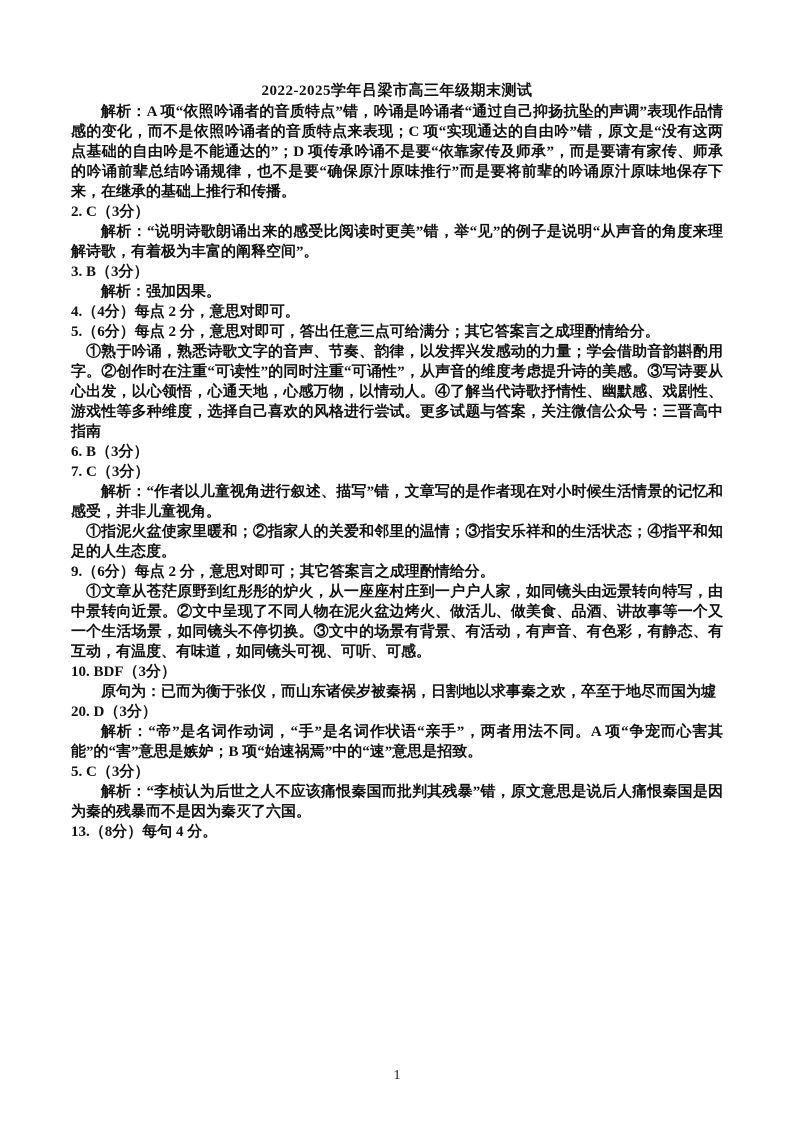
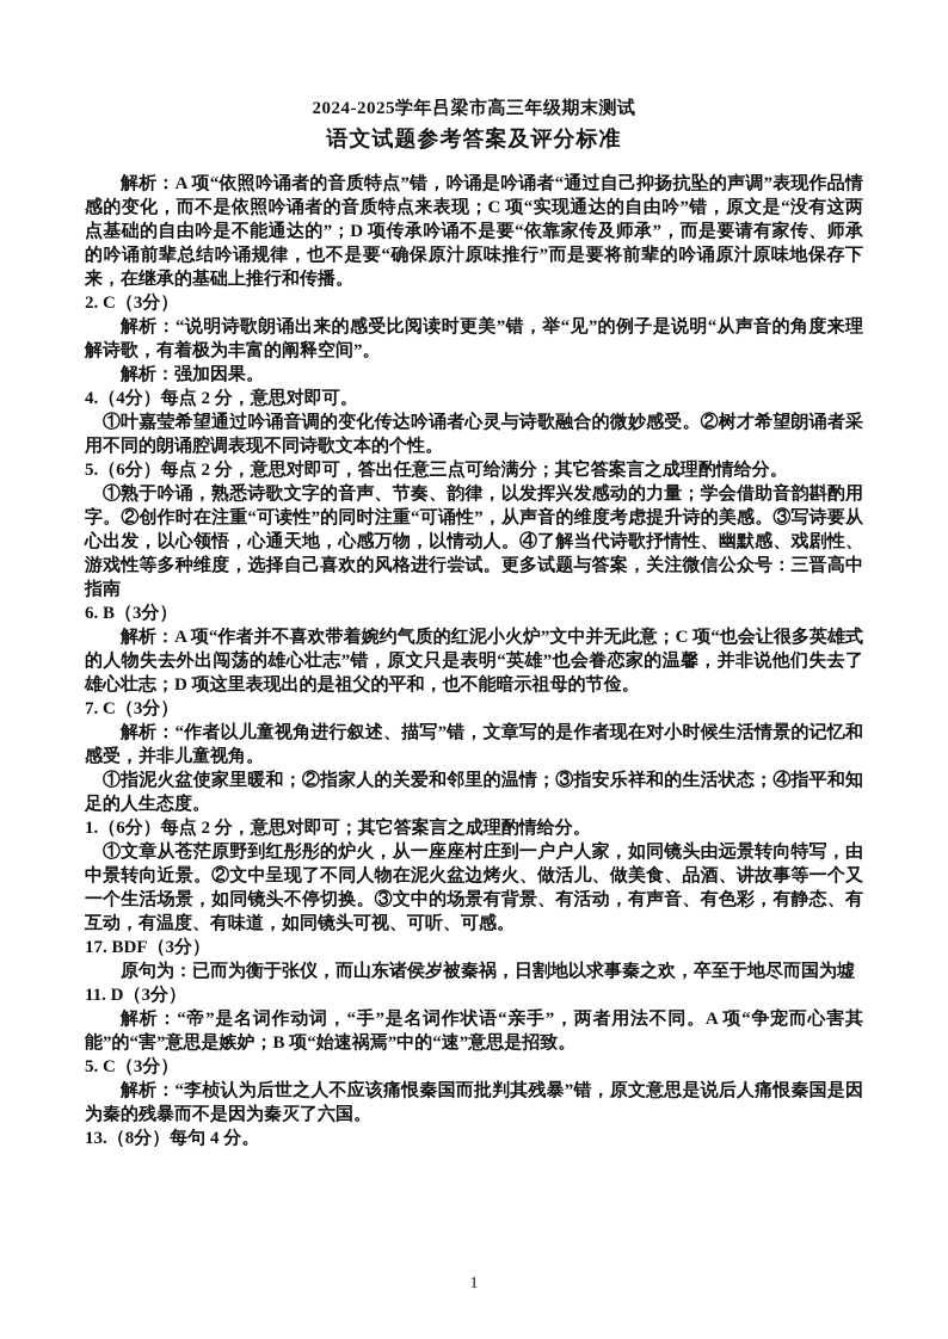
- 2022-2025学年吕梁市高三年级期末测试
+ 2024-2025学年吕梁市高三年级期末测试
+ 语文试题参考答案及评分标准
  解析：A 项“依照吟诵者的音质特点”错，吟诵是吟诵者“通过自己抑扬抗坠的声调”表现作品情感的变化，而不是依照吟诵者的音质特点来表现；C 项“实现通达的自由吟”错，原文是“没有这两点基础的自由吟是不能通达的”；D 项传承吟诵不是要“依靠家传及师承”，而是要请有家传、师承的吟诵前辈总结吟诵规律，也不是要“确保原汁原味推行”而是要将前辈的吟诵原汁原味地保存下来，在继承的基础上推行和传播。
  2. C（3分）
  解析：“说明诗歌朗诵出来的感受比阅读时更美”错，举“见”的例子是说明“从声音的角度来理解诗歌，有着极为丰富的阐释空间”。
- 3. B（3分）
  解析：强加因果。
  4.（4分）每点 2 分，意思对即可。
+ ①叶嘉莹希望通过吟诵音调的变化传达吟诵者心灵与诗歌融合的微妙感受。②树才希望朗诵者采用不同的朗诵腔调表现不同诗歌文本的个性。
  5.（6分）每点 2 分，意思对即可，答出任意三点可给满分；其它答案言之成理酌情给分。
  ①熟于吟诵，熟悉诗歌文字的音声、节奏、韵律，以发挥兴发感动的力量；学会借助音韵斟酌用字。②创作时在注重“可读性”的同时注重“可诵性”，从声音的维度考虑提升诗的美感。③写诗要从心出发，以心领悟，心通天地，心感万物，以情动人。④了解当代诗歌抒情性、幽默感、戏剧性、游戏性等多种维度，选择自己喜欢的风格进行尝试。更多试题与答案，关注微信公众号：三晋高中指南
  6. B（3分）
+ 解析：A 项“作者并不喜欢带着婉约气质的红泥小火炉”文中并无此意；C 项“也会让很多英雄式的人物失去外出闯荡的雄心壮志”错，原文只是表明“英雄”也会眷恋家的温馨，并非说他们失去了雄心壮志；D 项这里表现出的是祖父的平和，也不能暗示祖母的节俭。
  7. C（3分）
  解析：“作者以儿童视角进行叙述、描写”错，文章写的是作者现在对小时候生活情景的记忆和感受，并非儿童视角。
  ①指泥火盆使家里暖和；②指家人的关爱和邻里的温情；③指安乐祥和的生活状态；④指平和知足的人生态度。
- 9.（6分）每点 2 分，意思对即可；其它答案言之成理酌情给分。
+ 1.（6分）每点 2 分，意思对即可；其它答案言之成理酌情给分。
  ①文章从苍茫原野到红彤彤的炉火，从一座座村庄到一户户人家，如同镜头由远景转向特写，由中景转向近景。②文中呈现了不同人物在泥火盆边烤火、做活儿、做美食、品酒、讲故事等一个又一个生活场景，如同镜头不停切换。③文中的场景有背景、有活动，有声音、有色彩，有静态、有互动，有温度、有味道，如同镜头可视、可听、可感。
- 10. BDF（3分）
+ 17. BDF（3分）
  原句为：已而为衡于张仪，而山东诸侯岁被秦祸，日割地以求事秦之欢，卒至于地尽而国为墟
- 20. D（3分）
+ 11. D（3分）
  解析：“帝”是名词作动词，“手”是名词作状语“亲手”，两者用法不同。A 项“争宠而心害其能”的“害”意思是嫉妒；B 项“始速祸焉”中的“速”意思是招致。
  5. C（3分）
  解析：“李桢认为后世之人不应该痛恨秦国而批判其残暴”错，原文意思是说后人痛恨秦国是因为秦的残暴而不是因为秦灭了六国。
  13.（8分）每句 4 分。
  1
